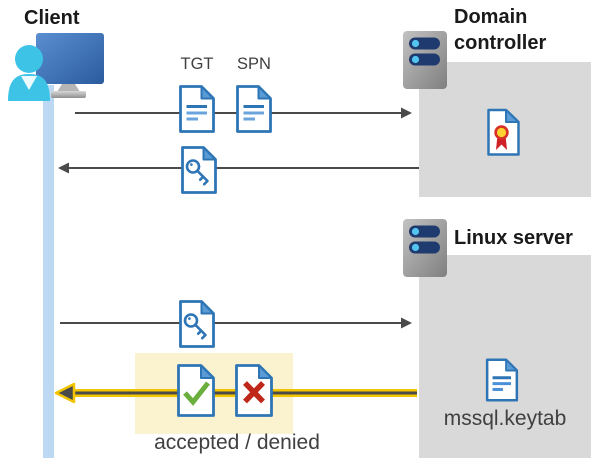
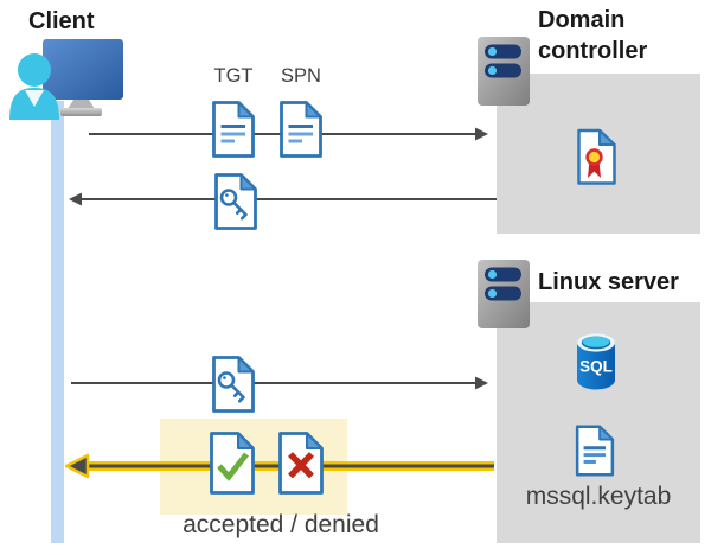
+ SQL
  Client
  TGT
  SPN
  Domain controller
  Linux server
  mssql.keytab
  accepted / denied
